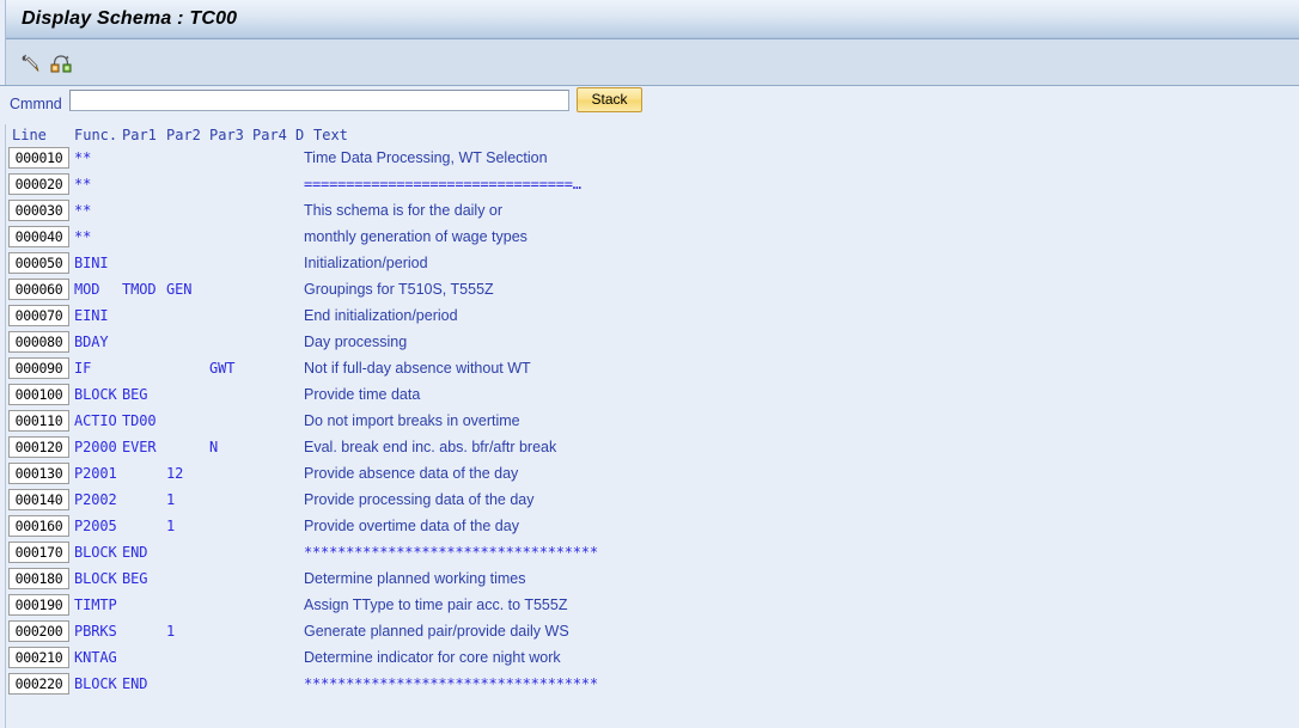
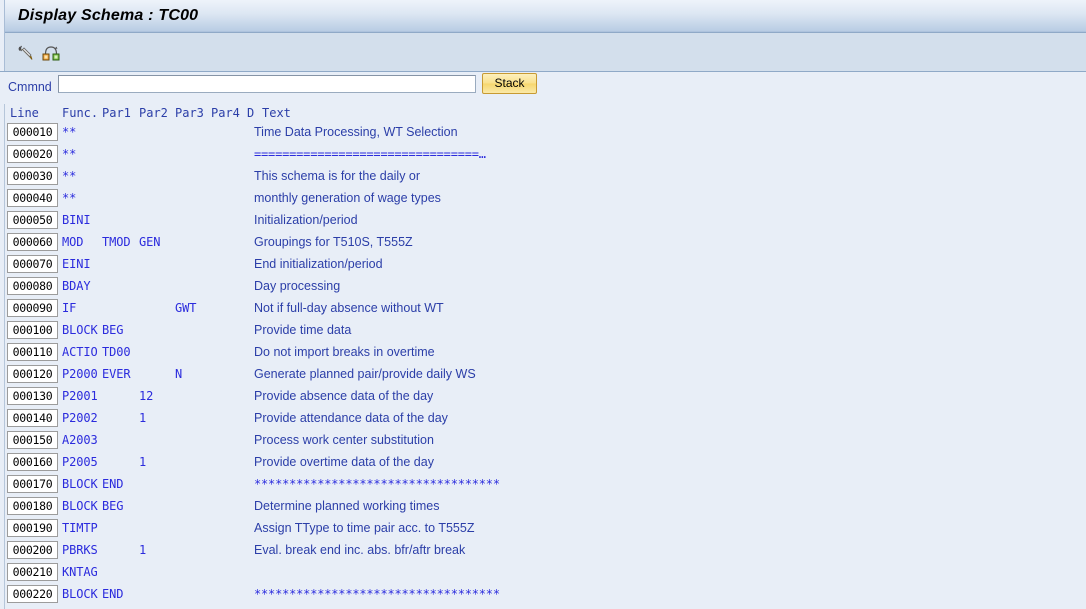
  Display Schema : TC00
  Cmmnd
  Stack
  Line
  Func.
  Par1
  Par2
  Par3
  Par4
  D
  Text
  000010
  **
  Time Data Processing, WT Selection
  000020
  **
  ================================…
  000030
  **
  This schema is for the daily or
  000040
  **
  monthly generation of wage types
  000050
  BINI
  Initialization/period
  000060
  MOD
  TMOD
  GEN
  Groupings for T510S, T555Z
  000070
  EINI
  End initialization/period
  000080
  BDAY
  Day processing
  000090
  IF
  GWT
  Not if full-day absence without WT
  000100
  BLOCK
  BEG
  Provide time data
  000110
  ACTIO
  TD00
  Do not import breaks in overtime
  000120
  P2000
  EVER
  N
- Eval. break end inc. abs. bfr/aftr break
+ Generate planned pair/provide daily WS
  000130
  P2001
  12
  Provide absence data of the day
  000140
  P2002
  1
- Provide processing data of the day
+ Provide attendance data of the day
+ 000150
+ A2003
+ Process work center substitution
  000160
  P2005
  1
  Provide overtime data of the day
  000170
  BLOCK
  END
  ***********************************
  000180
  BLOCK
  BEG
  Determine planned working times
  000190
  TIMTP
  Assign TType to time pair acc. to T555Z
  000200
  PBRKS
  1
- Generate planned pair/provide daily WS
+ Eval. break end inc. abs. bfr/aftr break
  000210
  KNTAG
- Determine indicator for core night work
  000220
  BLOCK
  END
  ***********************************
